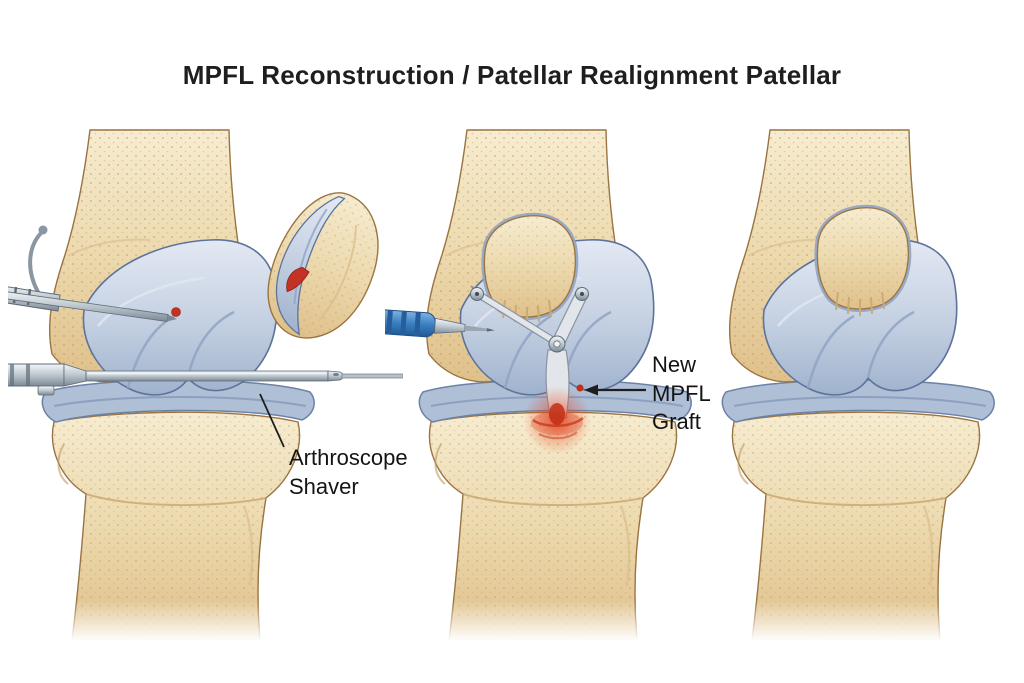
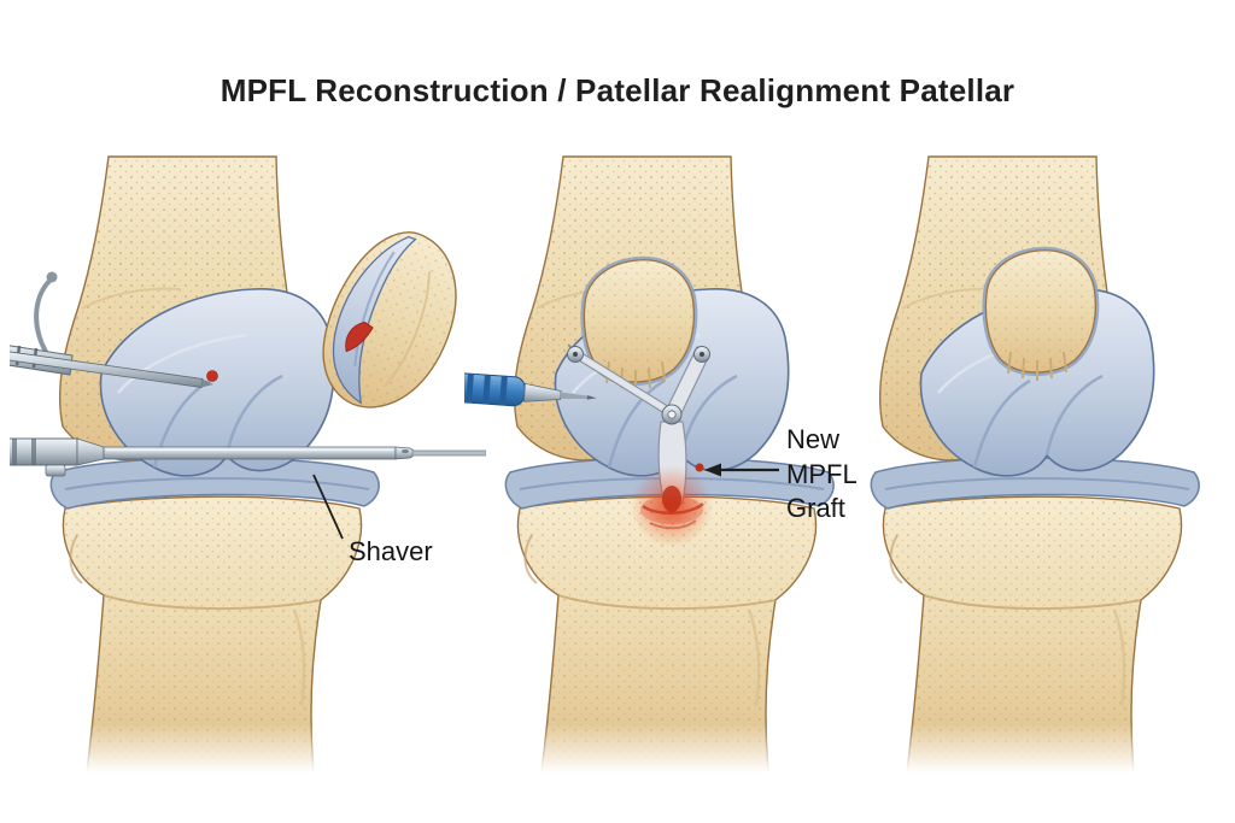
  MPFL Reconstruction / Patellar Realignment Patellar
- Arthroscope
  Shaver
  New
  MPFL
  Graft
